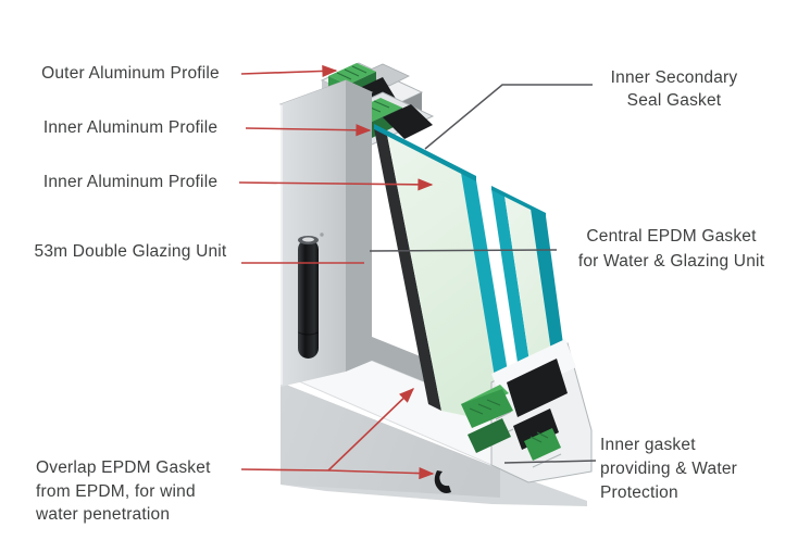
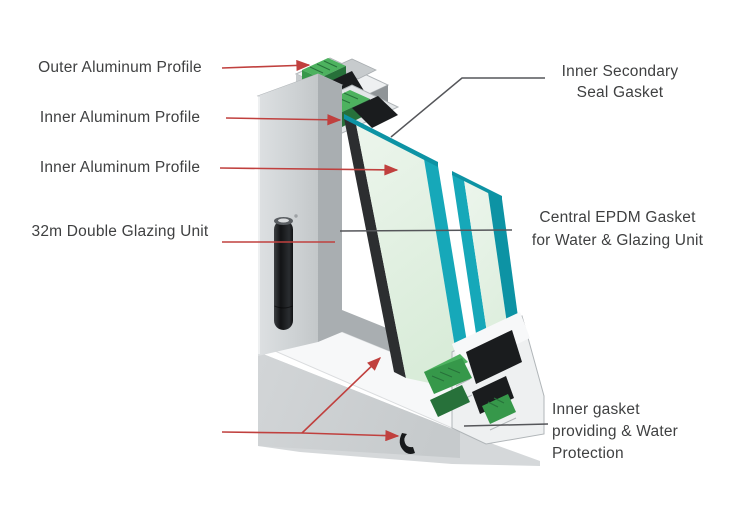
  Outer Aluminum Profile
  Inner Aluminum Profile
  Inner Aluminum Profile
- 53m Double Glazing Unit
+ 32m Double Glazing Unit
- Overlap EPDM Gasket
- from EPDM, for wind
- water penetration
  Inner Secondary
  Seal Gasket
  Central EPDM Gasket
  for Water & Glazing Unit
  Inner gasket
  providing & Water
  Protection
